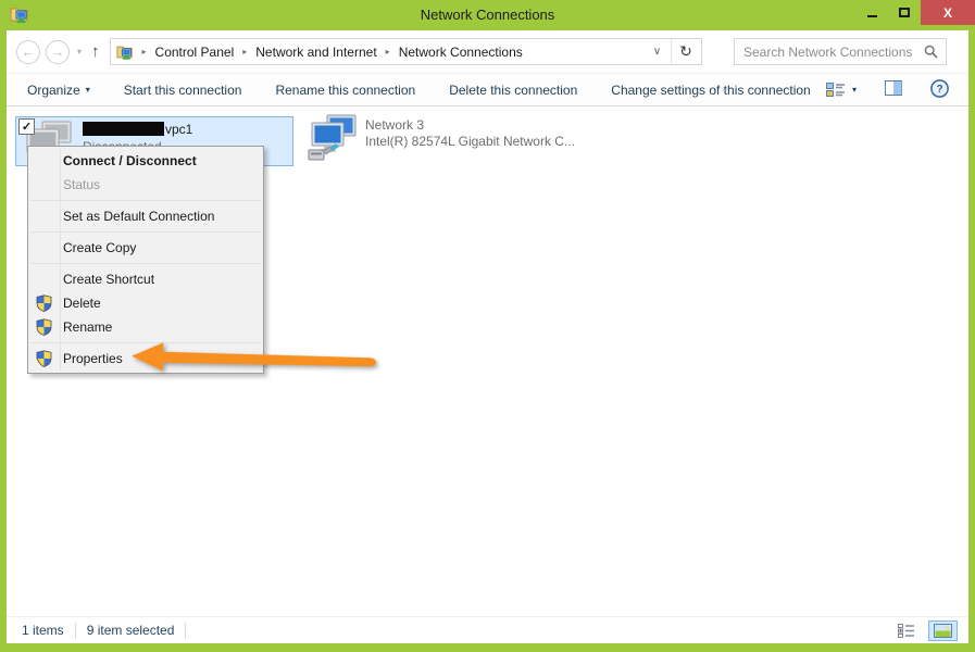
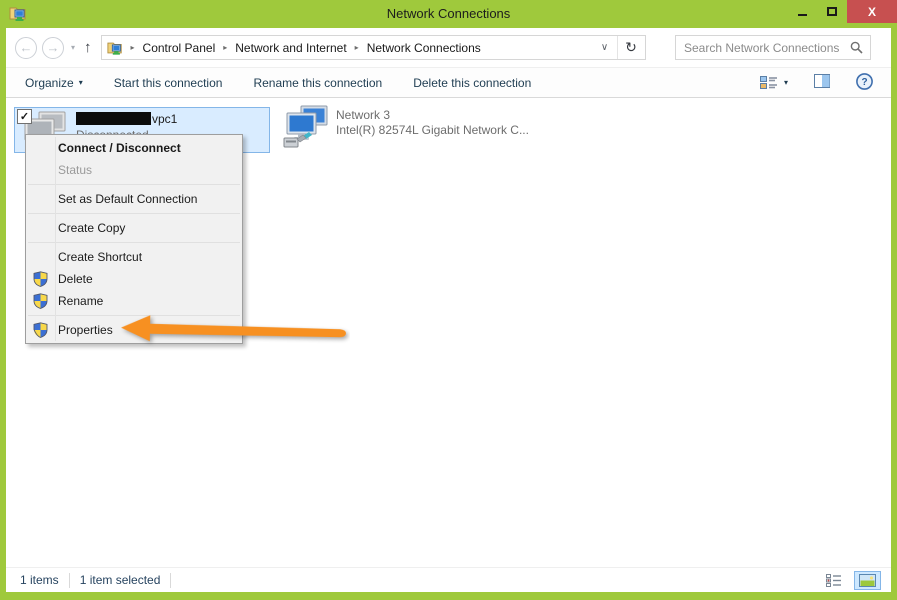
  Network Connections
  X
  ←
  →
  ▾
  ↑
  ▸
  Control Panel
  ▸
  Network and Internet
  ▸
  Network Connections
  ∨
  ↻
  Search Network Connections
  Organize
  ▾
  Start this connection
  Rename this connection
  Delete this connection
- Change settings of this connection
  ▾
  ?
  ✓
  vpc1
  Network 3
  Intel(R) 82574L Gigabit Network C...
  Connect / Disconnect
  Status
  Set as Default Connection
  Create Copy
  Create Shortcut
  Delete
  Rename
  Properties
  1 items
- 9 item selected
+ 1 item selected
